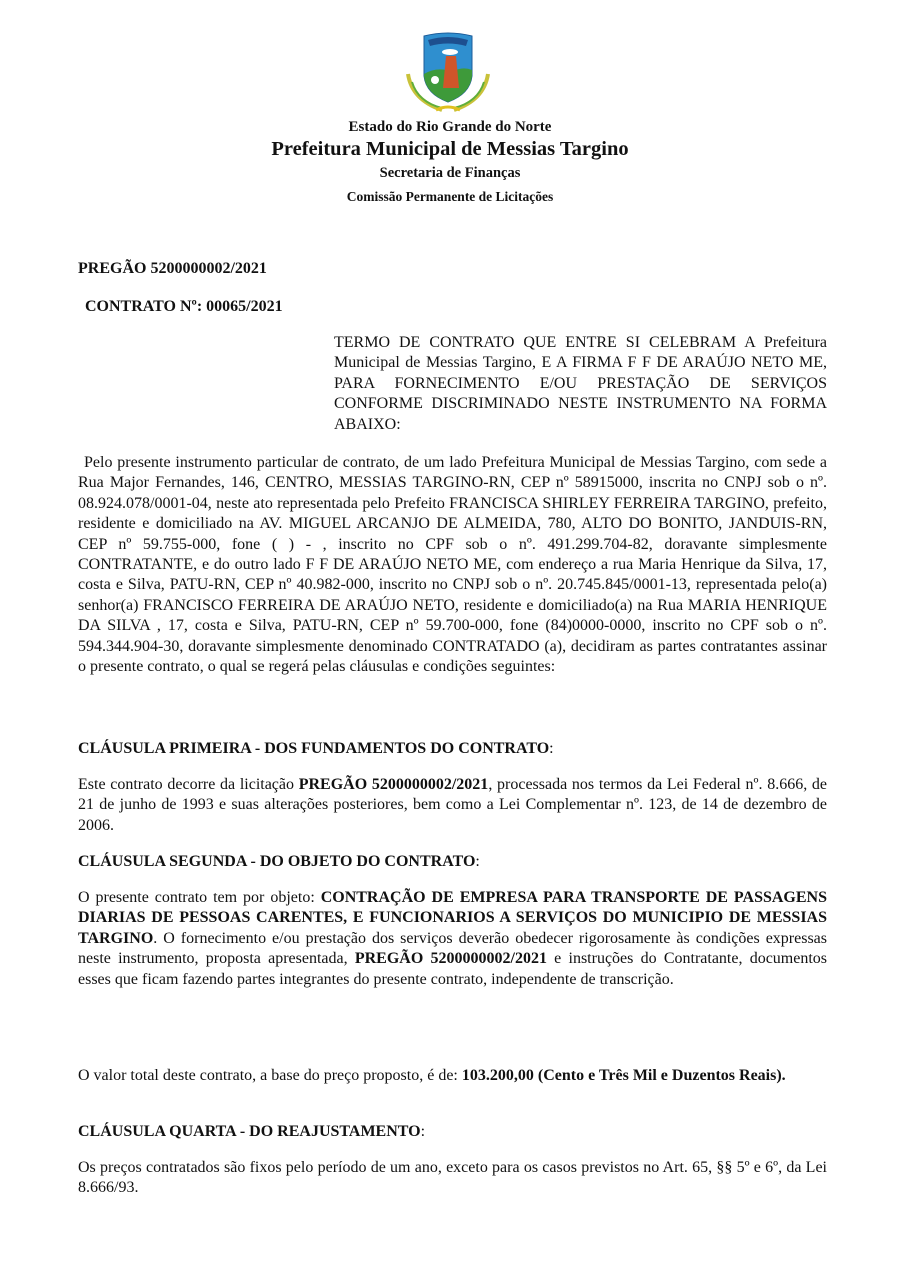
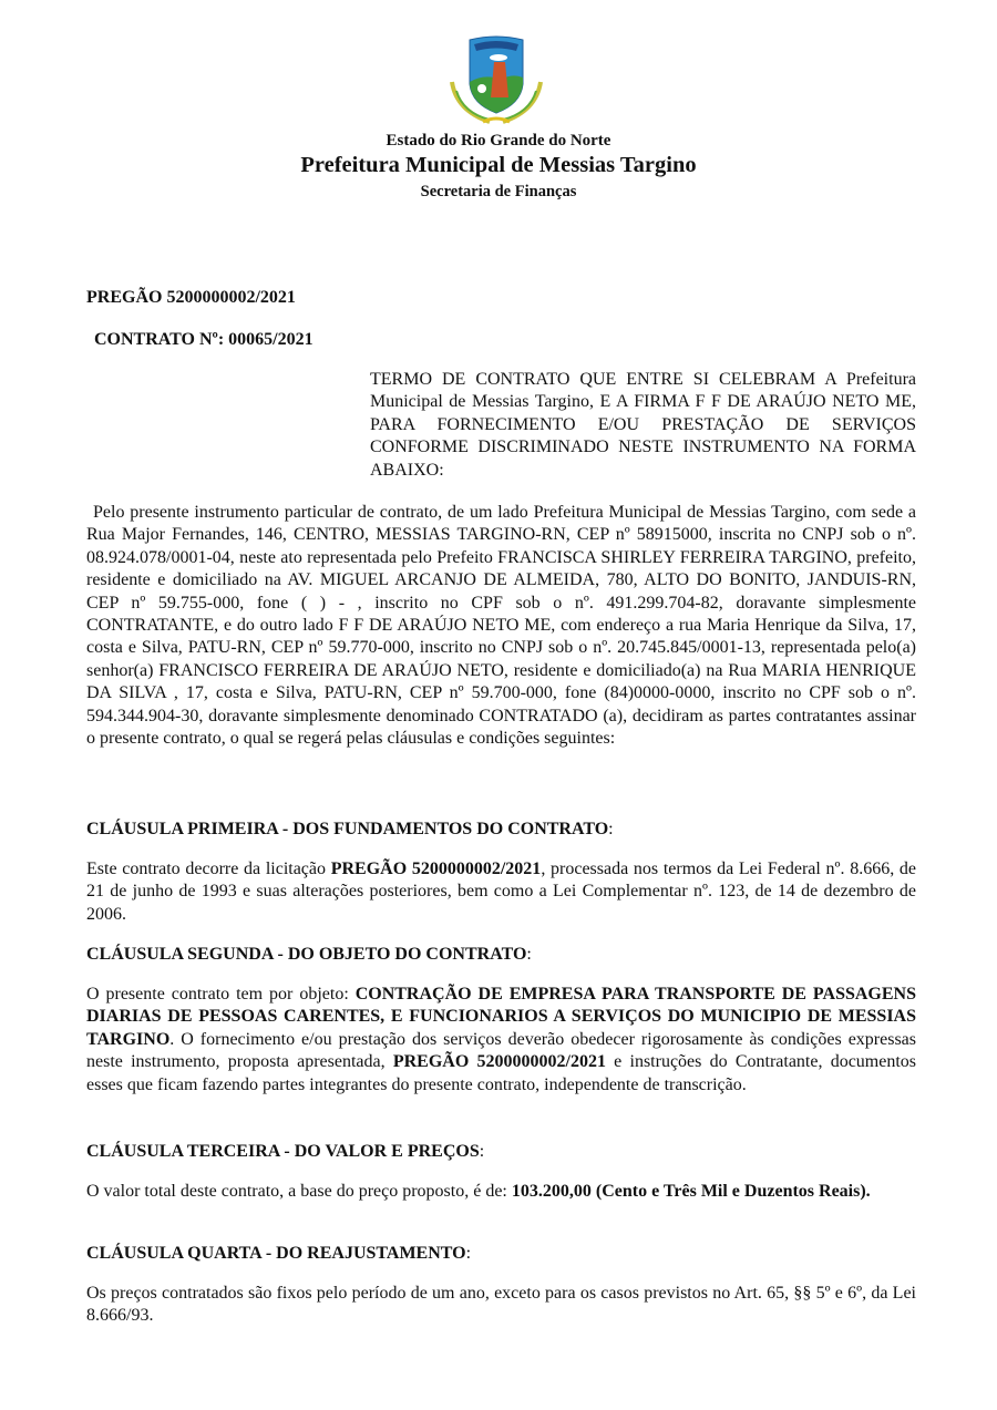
  Estado do Rio Grande do Norte
  Prefeitura Municipal de Messias Targino
  Secretaria de Finanças
- Comissão Permanente de Licitações
  PREGÃO 5200000002/2021
  CONTRATO Nº: 00065/2021
  TERMO DE CONTRATO QUE ENTRE SI CELEBRAM A Prefeitura Municipal de Messias Targino, E A FIRMA F F DE ARAÚJO NETO ME, PARA FORNECIMENTO E/OU PRESTAÇÃO DE SERVIÇOS CONFORME DISCRIMINADO NESTE INSTRUMENTO NA FORMA ABAIXO:
- Pelo presente instrumento particular de contrato, de um lado Prefeitura Municipal de Messias Targino, com sede a Rua Major Fernandes, 146, CENTRO, MESSIAS TARGINO-RN, CEP nº 58915000, inscrita no CNPJ sob o nº. 08.924.078/0001-04, neste ato representada pelo Prefeito FRANCISCA SHIRLEY FERREIRA TARGINO, prefeito, residente e domiciliado na AV. MIGUEL ARCANJO DE ALMEIDA, 780, ALTO DO BONITO, JANDUIS-RN, CEP nº 59.755-000, fone ( ) - , inscrito no CPF sob o nº. 491.299.704-82, doravante simplesmente CONTRATANTE, e do outro lado F F DE ARAÚJO NETO ME, com endereço a rua Maria Henrique da Silva, 17, costa e Silva, PATU-RN, CEP nº 40.982-000, inscrito no CNPJ sob o nº. 20.745.845/0001-13, representada pelo(a) senhor(a) FRANCISCO FERREIRA DE ARAÚJO NETO, residente e domiciliado(a) na Rua MARIA HENRIQUE DA SILVA , 17, costa e Silva, PATU-RN, CEP nº 59.700-000, fone (84)0000-0000, inscrito no CPF sob o nº. 594.344.904-30, doravante simplesmente denominado CONTRATADO (a), decidiram as partes contratantes assinar o presente contrato, o qual se regerá pelas cláusulas e condições seguintes:
+ Pelo presente instrumento particular de contrato, de um lado Prefeitura Municipal de Messias Targino, com sede a Rua Major Fernandes, 146, CENTRO, MESSIAS TARGINO-RN, CEP nº 58915000, inscrita no CNPJ sob o nº. 08.924.078/0001-04, neste ato representada pelo Prefeito FRANCISCA SHIRLEY FERREIRA TARGINO, prefeito, residente e domiciliado na AV. MIGUEL ARCANJO DE ALMEIDA, 780, ALTO DO BONITO, JANDUIS-RN, CEP nº 59.755-000, fone ( ) - , inscrito no CPF sob o nº. 491.299.704-82, doravante simplesmente CONTRATANTE, e do outro lado F F DE ARAÚJO NETO ME, com endereço a rua Maria Henrique da Silva, 17, costa e Silva, PATU-RN, CEP nº 59.770-000, inscrito no CNPJ sob o nº. 20.745.845/0001-13, representada pelo(a) senhor(a) FRANCISCO FERREIRA DE ARAÚJO NETO, residente e domiciliado(a) na Rua MARIA HENRIQUE DA SILVA , 17, costa e Silva, PATU-RN, CEP nº 59.700-000, fone (84)0000-0000, inscrito no CPF sob o nº. 594.344.904-30, doravante simplesmente denominado CONTRATADO (a), decidiram as partes contratantes assinar o presente contrato, o qual se regerá pelas cláusulas e condições seguintes:
  CLÁUSULA PRIMEIRA - DOS FUNDAMENTOS DO CONTRATO:
  Este contrato decorre da licitação PREGÃO 5200000002/2021, processada nos termos da Lei Federal nº. 8.666, de 21 de junho de 1993 e suas alterações posteriores, bem como a Lei Complementar nº. 123, de 14 de dezembro de 2006.
  CLÁUSULA SEGUNDA - DO OBJETO DO CONTRATO:
  O presente contrato tem por objeto: CONTRAÇÃO DE EMPRESA PARA TRANSPORTE DE PASSAGENS DIARIAS DE PESSOAS CARENTES, E FUNCIONARIOS A SERVIÇOS DO MUNICIPIO DE MESSIAS TARGINO. O fornecimento e/ou prestação dos serviços deverão obedecer rigorosamente às condições expressas neste instrumento, proposta apresentada, PREGÃO 5200000002/2021 e instruções do Contratante, documentos esses que ficam fazendo partes integrantes do presente contrato, independente de transcrição.
+ CLÁUSULA TERCEIRA - DO VALOR E PREÇOS:
  O valor total deste contrato, a base do preço proposto, é de: 103.200,00 (Cento e Três Mil e Duzentos Reais).
  CLÁUSULA QUARTA - DO REAJUSTAMENTO:
  Os preços contratados são fixos pelo período de um ano, exceto para os casos previstos no Art. 65, §§ 5º e 6º, da Lei 8.666/93.
